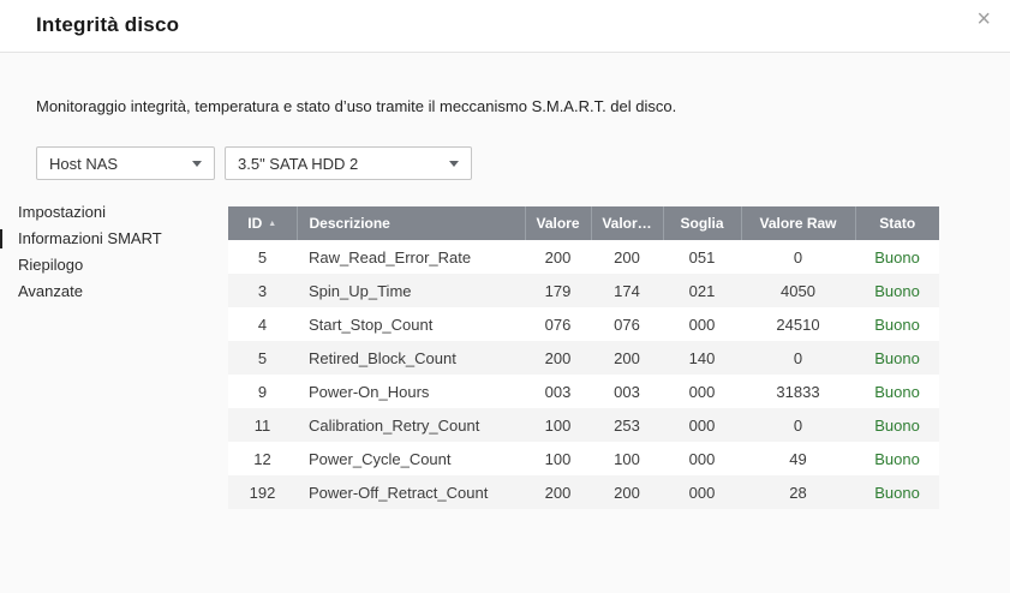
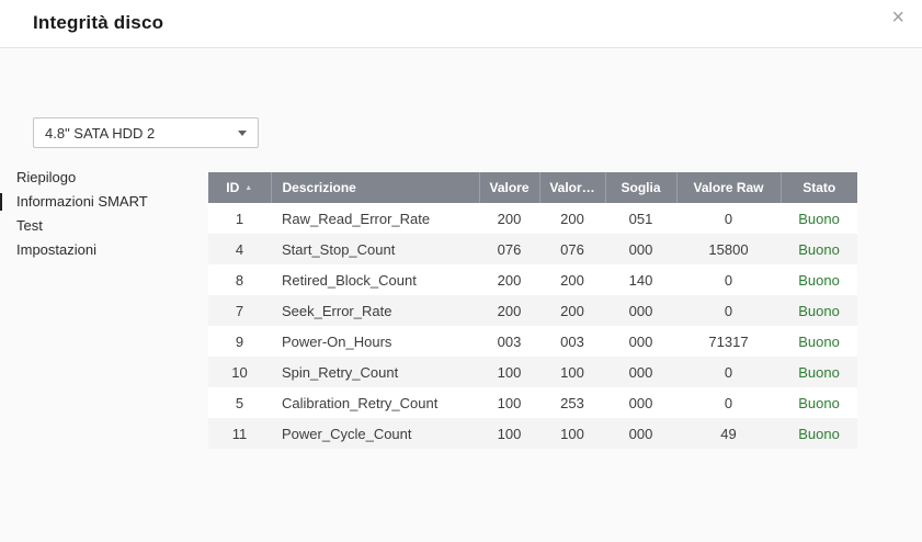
  Integrità disco
  ×
- Monitoraggio integrità, temperatura e stato d’uso tramite il meccanismo S.M.A.R.T. del disco.
- Host NAS
- 3.5" SATA HDD 2
+ 4.8" SATA HDD 2
- Impostazioni
+ Riepilogo
  Informazioni SMART
+ Test
- Riepilogo
+ Impostazioni
- Avanzate
  ID	Descrizione	Valore	Valor…	Soglia	Valore Raw	Stato
- 5	Raw_Read_Error_Rate	200	200	051	0	Buono
+ 1	Raw_Read_Error_Rate	200	200	051	0	Buono
- 3	Spin_Up_Time	179	174	021	4050	Buono
- 4	Start_Stop_Count	076	076	000	24510	Buono
+ 4	Start_Stop_Count	076	076	000	15800	Buono
- 5	Retired_Block_Count	200	200	140	0	Buono
+ 8	Retired_Block_Count	200	200	140	0	Buono
+ 7	Seek_Error_Rate	200	200	000	0	Buono
- 9	Power-On_Hours	003	003	000	31833	Buono
+ 9	Power-On_Hours	003	003	000	71317	Buono
+ 10	Spin_Retry_Count	100	100	000	0	Buono
- 11	Calibration_Retry_Count	100	253	000	0	Buono
+ 5	Calibration_Retry_Count	100	253	000	0	Buono
- 12	Power_Cycle_Count	100	100	000	49	Buono
+ 11	Power_Cycle_Count	100	100	000	49	Buono
- 192	Power-Off_Retract_Count	200	200	000	28	Buono
